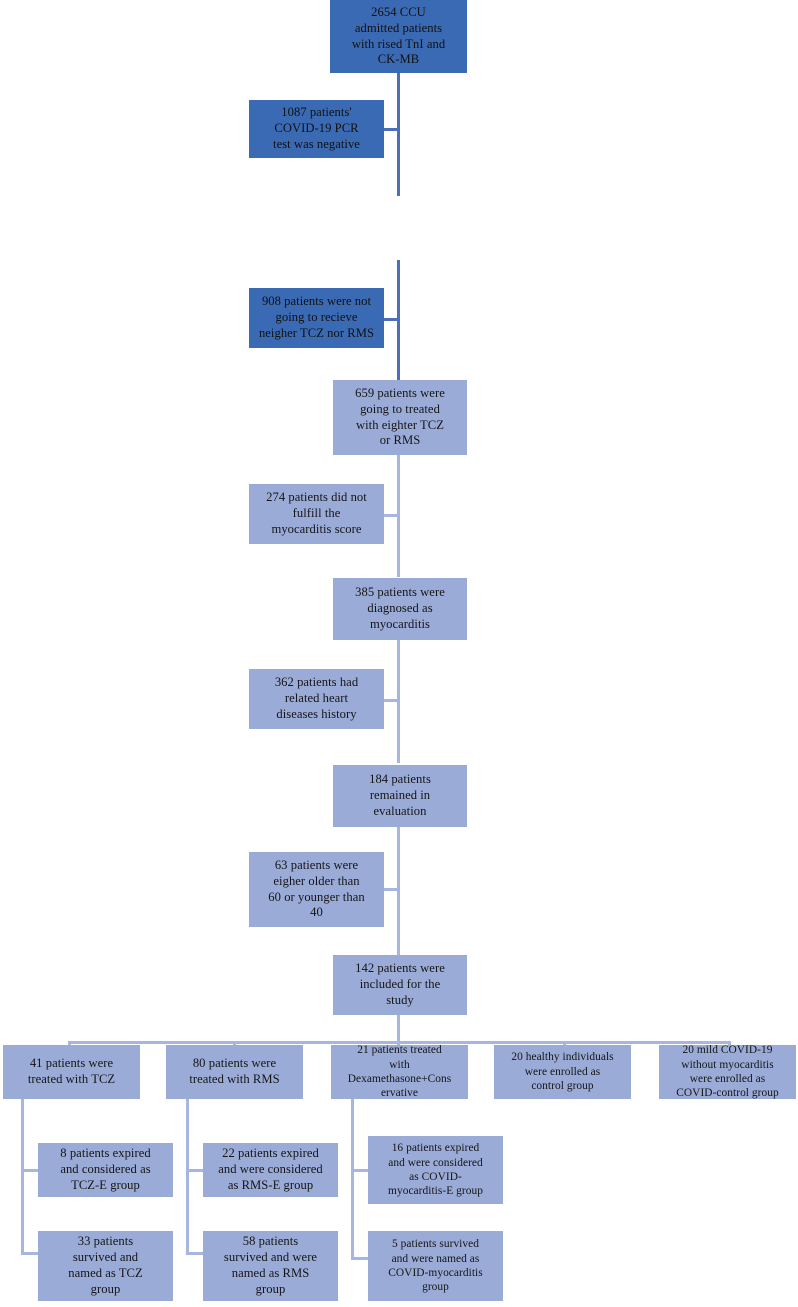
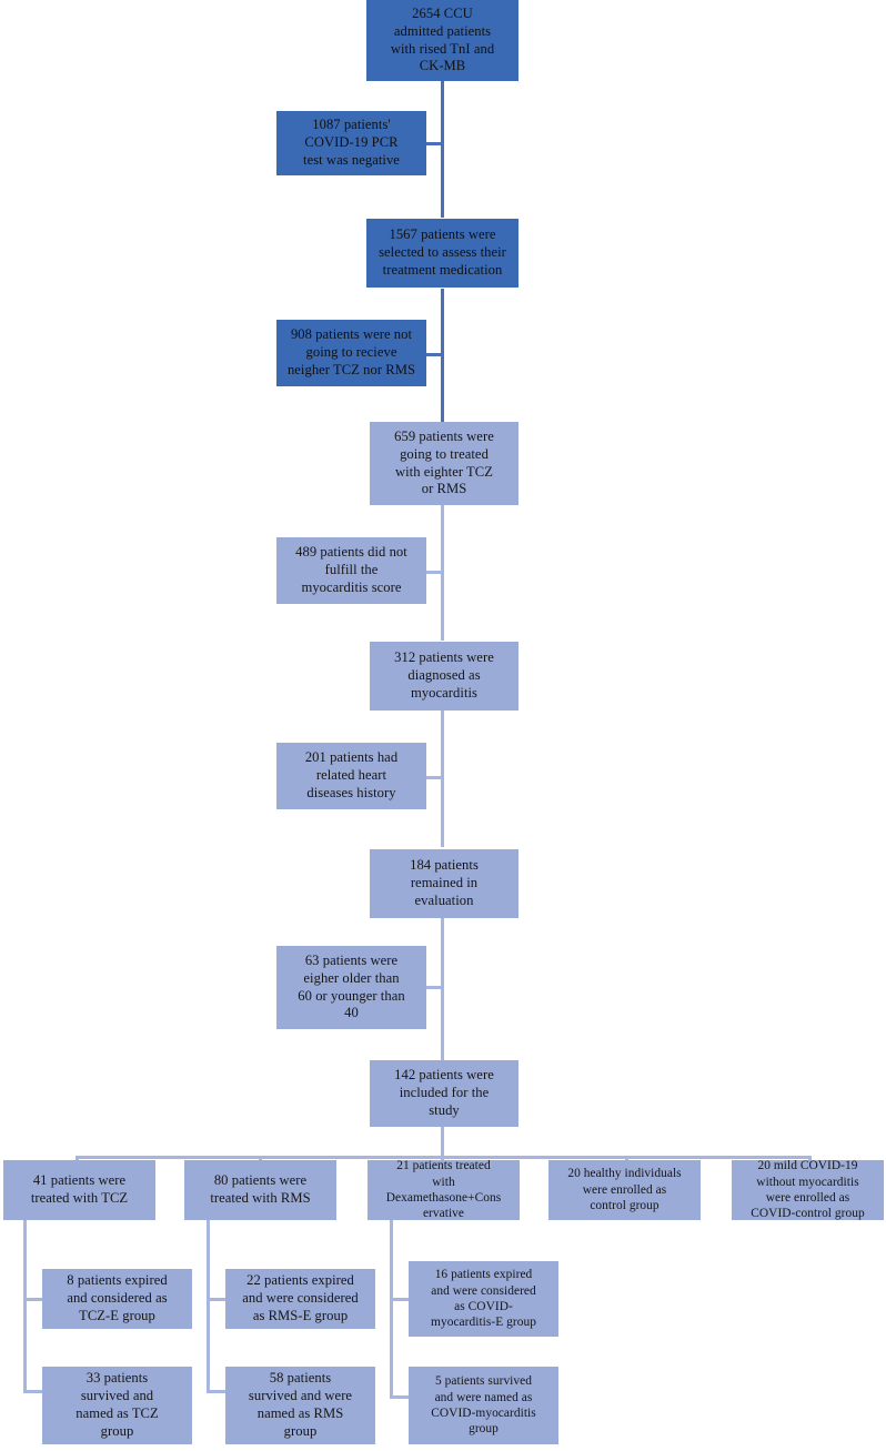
  2654 CCU
  admitted patients
  with rised TnI and
  CK-MB
  1087 patients'
  COVID-19 PCR
  test was negative
+ 1567 patients were
+ selected to assess their
+ treatment medication
  908 patients were not
  going to recieve
  neigher TCZ nor RMS
  659 patients were
  going to treated
  with eighter TCZ
  or RMS
- 274 patients did not
+ 489 patients did not
  fulfill the
  myocarditis score
- 385 patients were
+ 312 patients were
  diagnosed as
  myocarditis
- 362 patients had
+ 201 patients had
  related heart
  diseases history
  184 patients
  remained in
  evaluation
  63 patients were
  eigher older than
  60 or younger than
  40
  142 patients were
  included for the
  study
  41 patients were
  treated with TCZ
  80 patients were
  treated with RMS
  21 patients treated
  with
  Dexamethasone+Cons
  ervative
  20 healthy individuals
  were enrolled as
  control group
  20 mild COVID-19
  without myocarditis
  were enrolled as
  COVID-control group
  8 patients expired
  and considered as
  TCZ-E group
  22 patients expired
  and were considered
  as RMS-E group
  16 patients expired
  and were considered
  as COVID-
  myocarditis-E group
  33 patients
  survived and
  named as TCZ
  group
  58 patients
  survived and were
  named as RMS
  group
  5 patients survived
  and were named as
  COVID-myocarditis
  group
